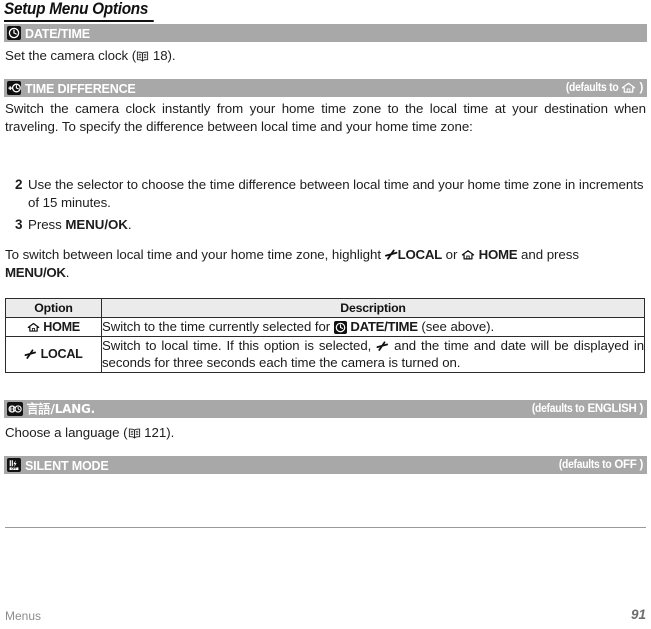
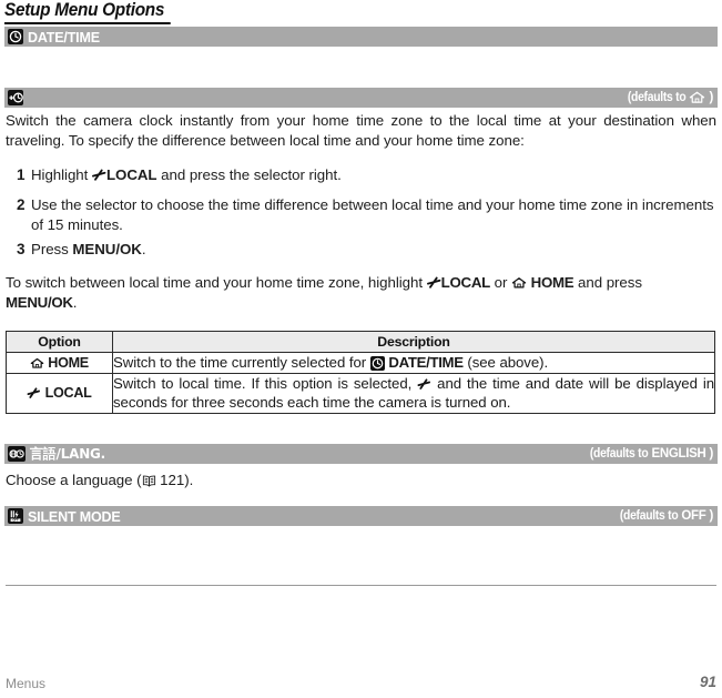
  Setup Menu Options
  DATE/TIME
- Set the camera clock ( 18).
- TIME DIFFERENCE
  (defaults to
  )
  Switch the camera clock instantly from your home time zone to the local time at your destination when traveling. To specify the difference between local time and your home time zone:
+ 1
+ Highlight LOCAL and press the selector right.
  2
  Use the selector to choose the time difference between local time and your home time zone in increments of 15 minutes.
  3
  Press MENU/OK.
  To switch between local time and your home time zone, highlight LOCAL or HOME and press MENU/OK.
  Option	Description
  HOME	Switch to the time currently selected for DATE/TIME (see above).
  LOCAL	Switch to local time. If this option is selected, and the time and date will be displayed in seconds for three seconds each time the camera is turned on.
  言語/LANG.
  (defaults to
  ENGLISH
  )
  Choose a language ( 121).
  SILENT MODE
  (defaults to
  OFF
  )
  Menus
  91
